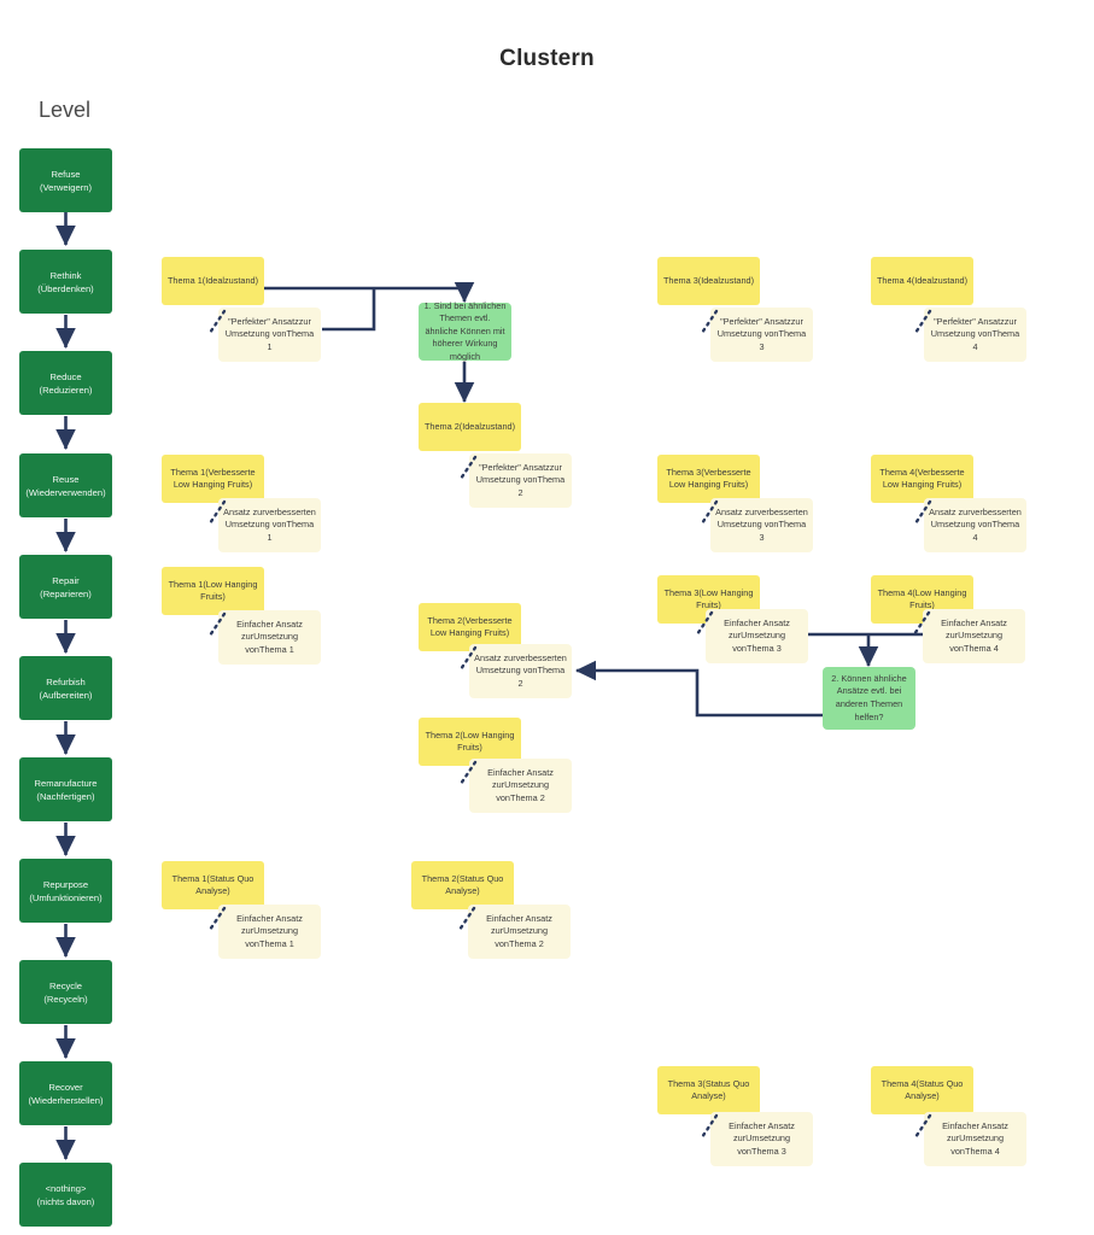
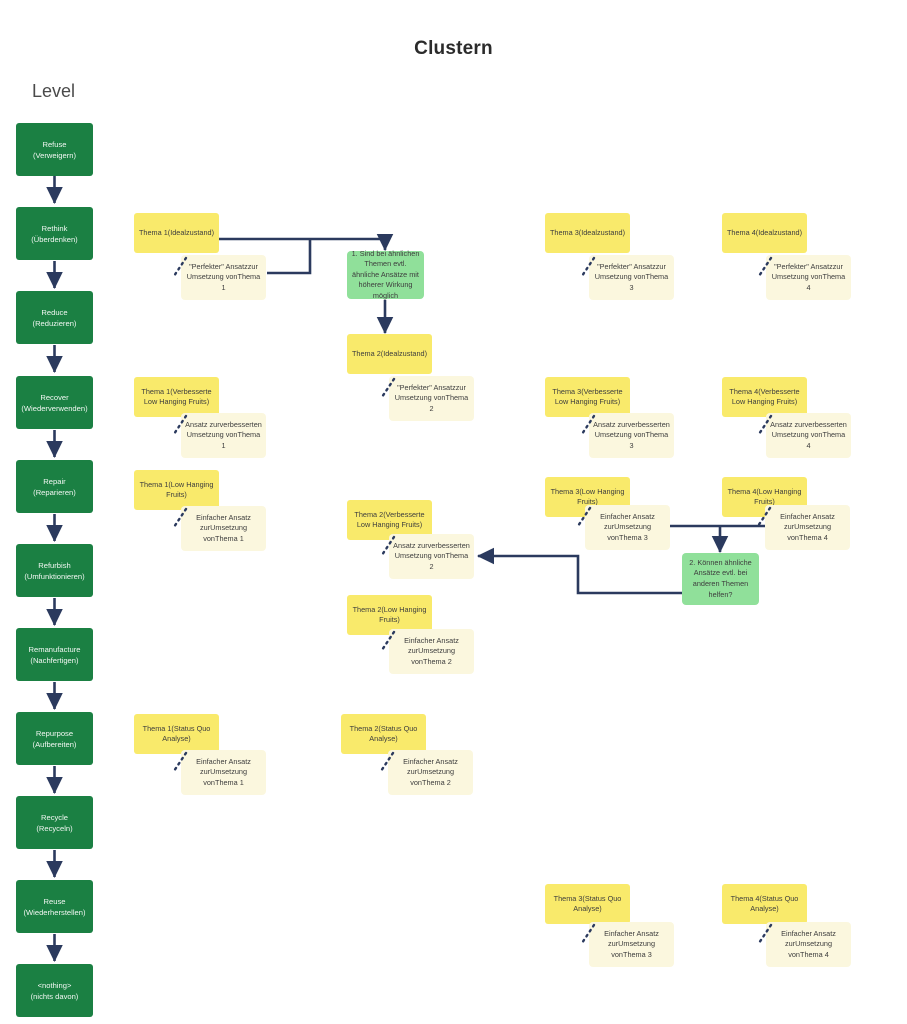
  Clustern
  Level
  Refuse
  (Verweigern)
  Rethink
  (Überdenken)
  Reduce
  (Reduzieren)
- Reuse
+ Recover
  (Wiederverwenden)
  Repair
  (Reparieren)
  Refurbish
- (Aufbereiten)
+ (Umfunktionieren)
  Remanufacture
  (Nachfertigen)
  Repurpose
- (Umfunktionieren)
+ (Aufbereiten)
  Recycle
  (Recyceln)
- Recover
+ Reuse
  (Wiederherstellen)
  <nothing>
  (nichts davon)
  Thema 1(Idealzustand)
  "Perfekter" Ansatzzur Umsetzung vonThema 1
- 1. Sind bei ähnlichen Themen evtl. ähnliche Können mit höherer Wirkung möglich
+ 1. Sind bei ähnlichen Themen evtl. ähnliche Ansätze mit höherer Wirkung möglich
  Thema 2(Idealzustand)
  "Perfekter" Ansatzzur Umsetzung vonThema 2
  Thema 3(Idealzustand)
  "Perfekter" Ansatzzur Umsetzung vonThema 3
  Thema 4(Idealzustand)
  "Perfekter" Ansatzzur Umsetzung vonThema 4
  Thema 1(Verbesserte Low Hanging Fruits)
  Ansatz zurverbesserten Umsetzung vonThema 1
  Thema 3(Verbesserte Low Hanging Fruits)
  Ansatz zurverbesserten Umsetzung vonThema 3
  Thema 4(Verbesserte Low Hanging Fruits)
  Ansatz zurverbesserten Umsetzung vonThema 4
  Thema 1(Low Hanging Fruits)
  Einfacher Ansatz zurUmsetzung vonThema 1
  Thema 2(Verbesserte Low Hanging Fruits)
  Ansatz zurverbesserten Umsetzung vonThema 2
  Thema 3(Low Hanging Fruits)
  Einfacher Ansatz zurUmsetzung vonThema 3
  Thema 4(Low Hanging Fruits)
  Einfacher Ansatz zurUmsetzung vonThema 4
  2. Können ähnliche Ansätze evtl. bei anderen Themen helfen?
  Thema 2(Low Hanging Fruits)
  Einfacher Ansatz zurUmsetzung vonThema 2
  Thema 1(Status Quo Analyse)
  Einfacher Ansatz zurUmsetzung vonThema 1
  Thema 2(Status Quo Analyse)
  Einfacher Ansatz zurUmsetzung vonThema 2
  Thema 3(Status Quo Analyse)
  Einfacher Ansatz zurUmsetzung vonThema 3
  Thema 4(Status Quo Analyse)
  Einfacher Ansatz zurUmsetzung vonThema 4
